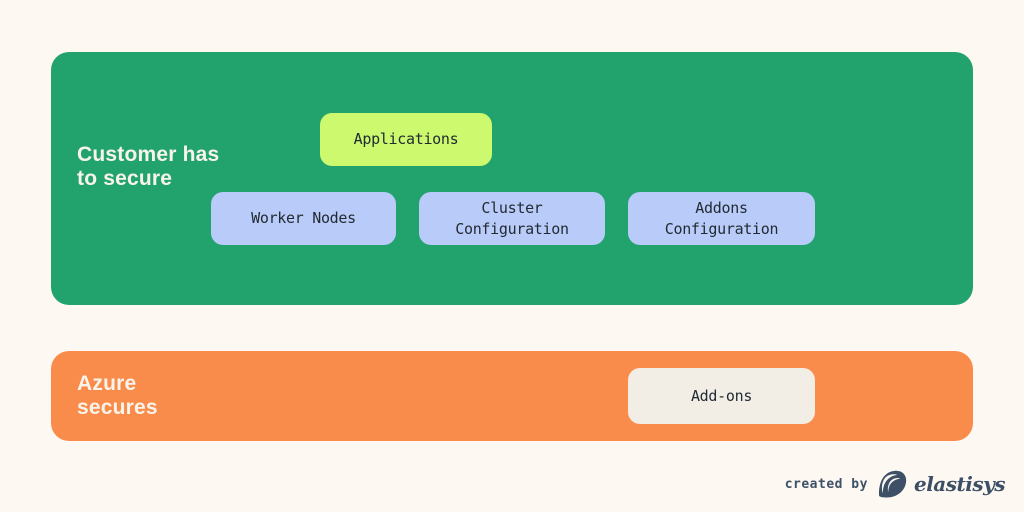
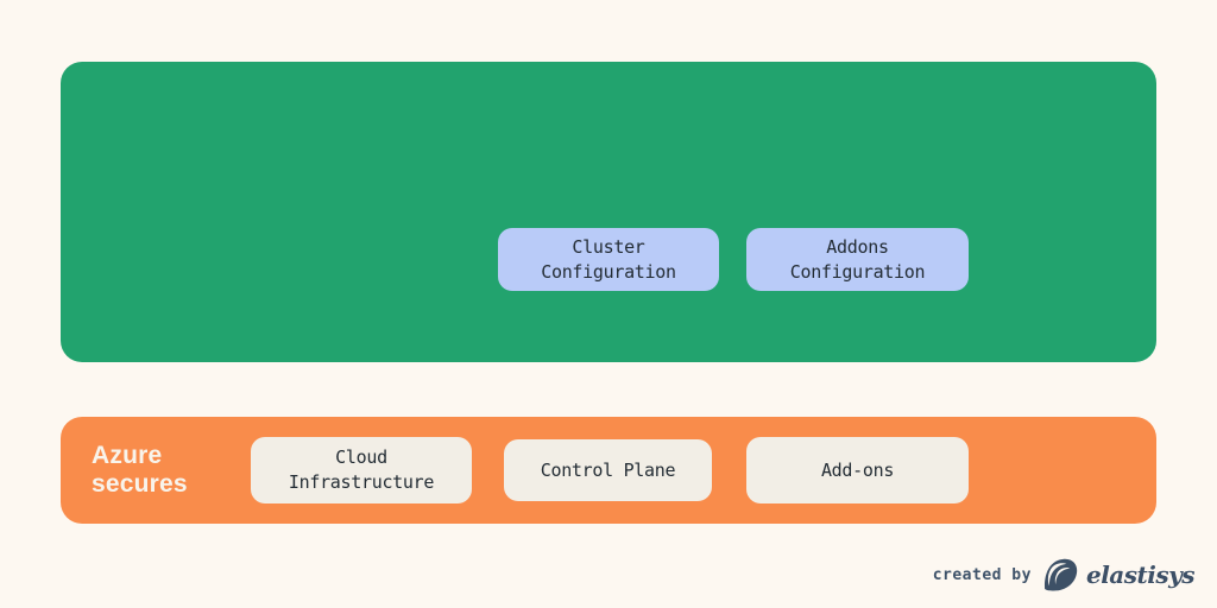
- Customer has
- to secure
- Applications
- Worker Nodes
  Cluster
  Configuration
  Addons
  Configuration
  Azure
  secures
+ Cloud
+ Infrastructure
+ Control Plane
  Add-ons
  created by
  elastisys
